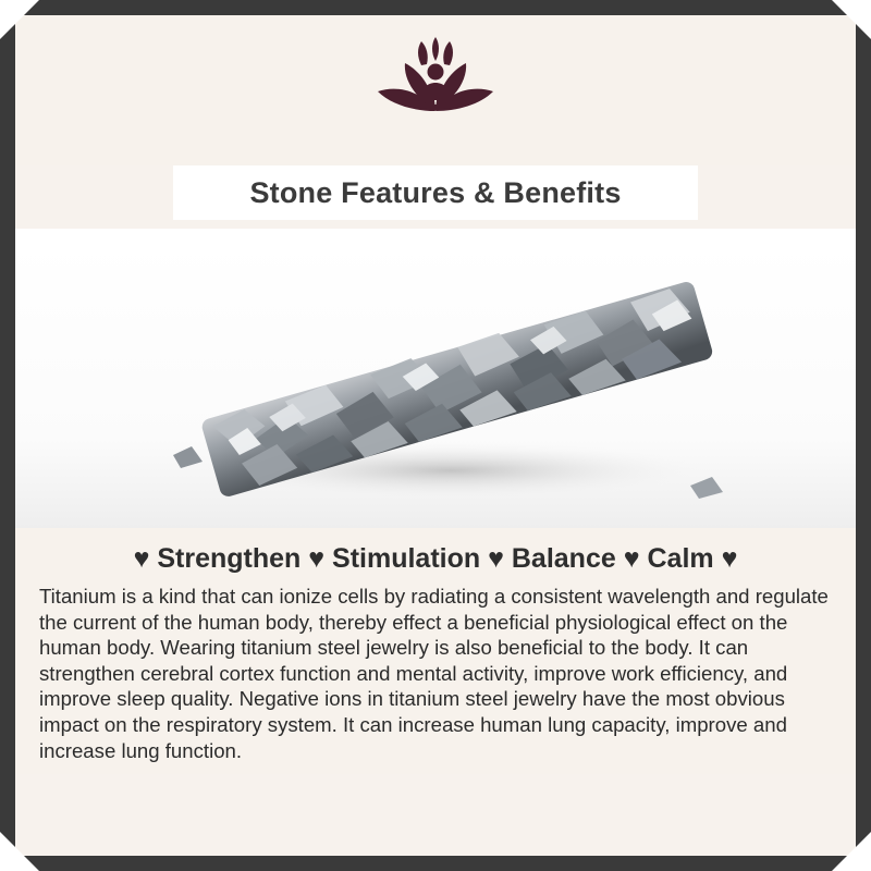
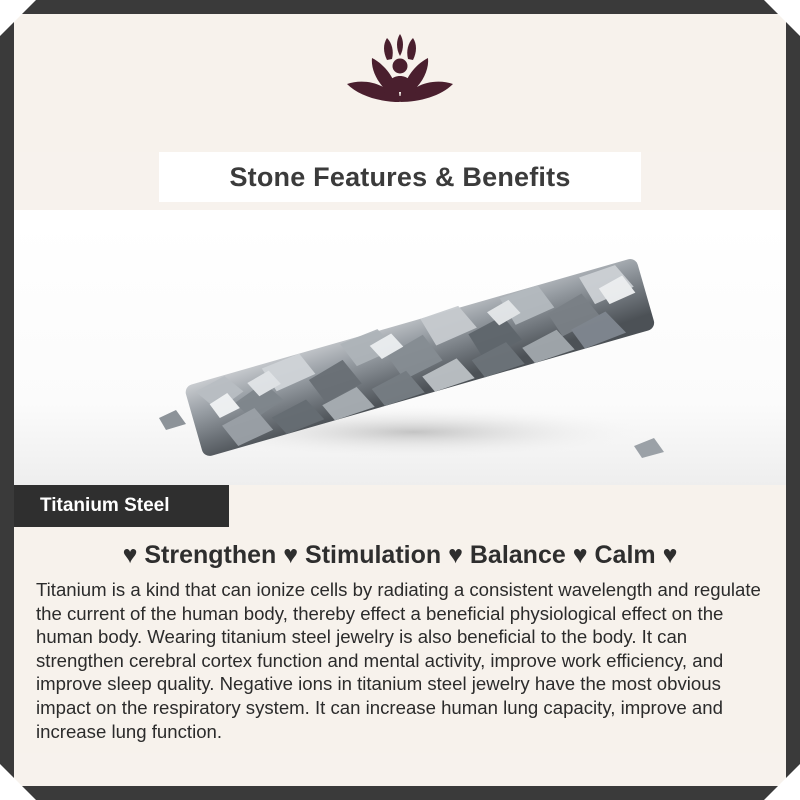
  Stone Features & Benefits
+ Titanium Steel
  ♥ Strengthen ♥ Stimulation ♥ Balance ♥ Calm ♥
  Titanium is a kind that can ionize cells by radiating a consistent wavelength and regulate the current of the human body, thereby effect a beneficial physiological effect on the human body. Wearing titanium steel jewelry is also beneficial to the body. It can strengthen cerebral cortex function and mental activity, improve work efficiency, and improve sleep quality. Negative ions in titanium steel jewelry have the most obvious impact on the respiratory system. It can increase human lung capacity, improve and increase lung function.
